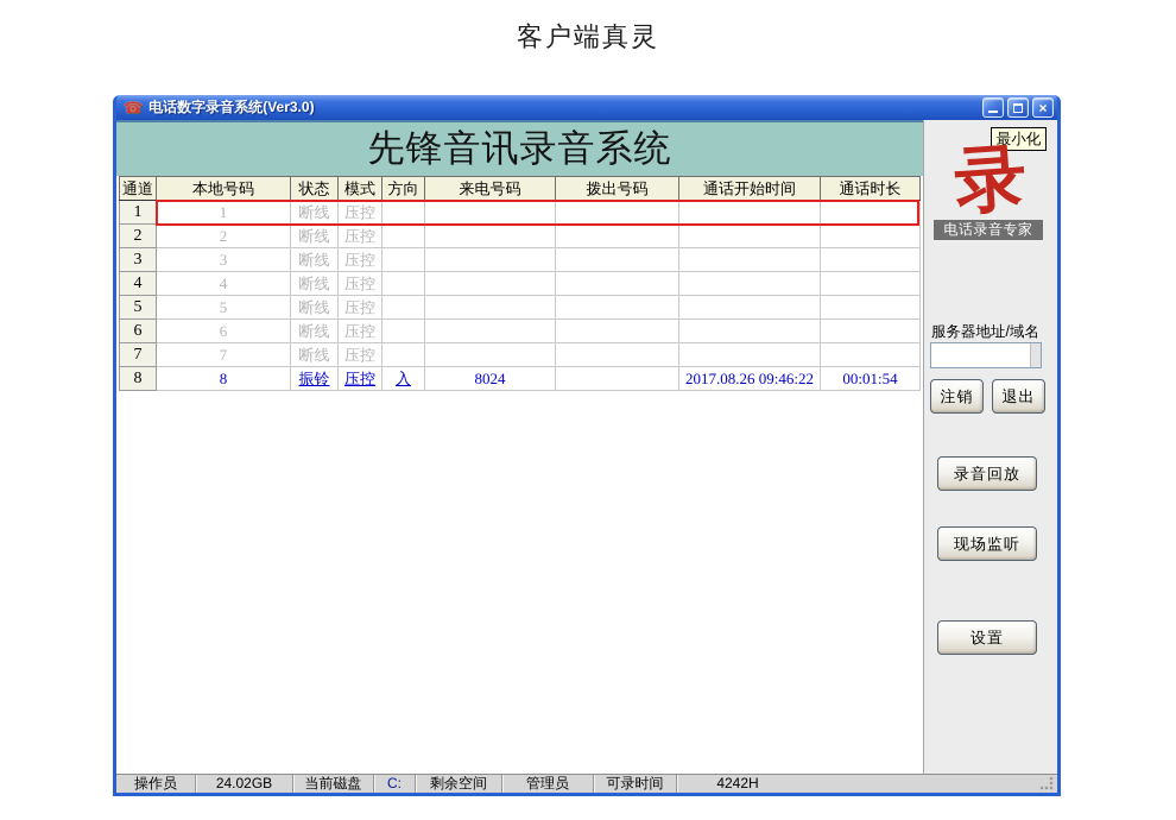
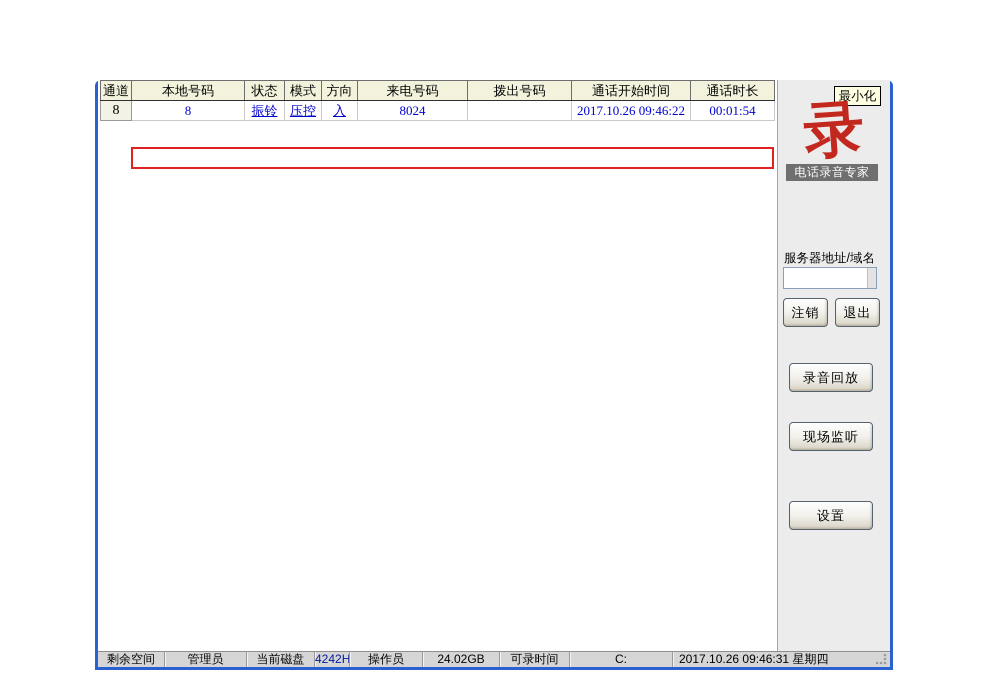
- 客户端真灵
- ☎
- 电话数字录音系统(Ver3.0)
- ×
- 先锋音讯录音系统
  通道	本地号码	状态	模式	方向	来电号码	拨出号码	通话开始时间	通话时长
- 1	1	断线	压控
- 2	2	断线	压控
- 3	3	断线	压控
- 4	4	断线	压控
- 5	5	断线	压控
- 6	6	断线	压控
- 7	7	断线	压控
- 8	8	振铃	压控	入	8024		2017.08.26 09:46:22	00:01:54
+ 8	8	振铃	压控	入	8024		2017.10.26 09:46:22	00:01:54
  最小化
  电话录音专家
  服务器地址/域名
  注销
  退出
  录音回放
  现场监听
  设置
- 操作员
+ 剩余空间
- 24.02GB
+ 管理员
  当前磁盘
- C:
+ 4242H
- 剩余空间
+ 操作员
- 管理员
+ 24.02GB
  可录时间
- 4242H
+ C:
+ 2017.10.26 09:46:31 星期四
